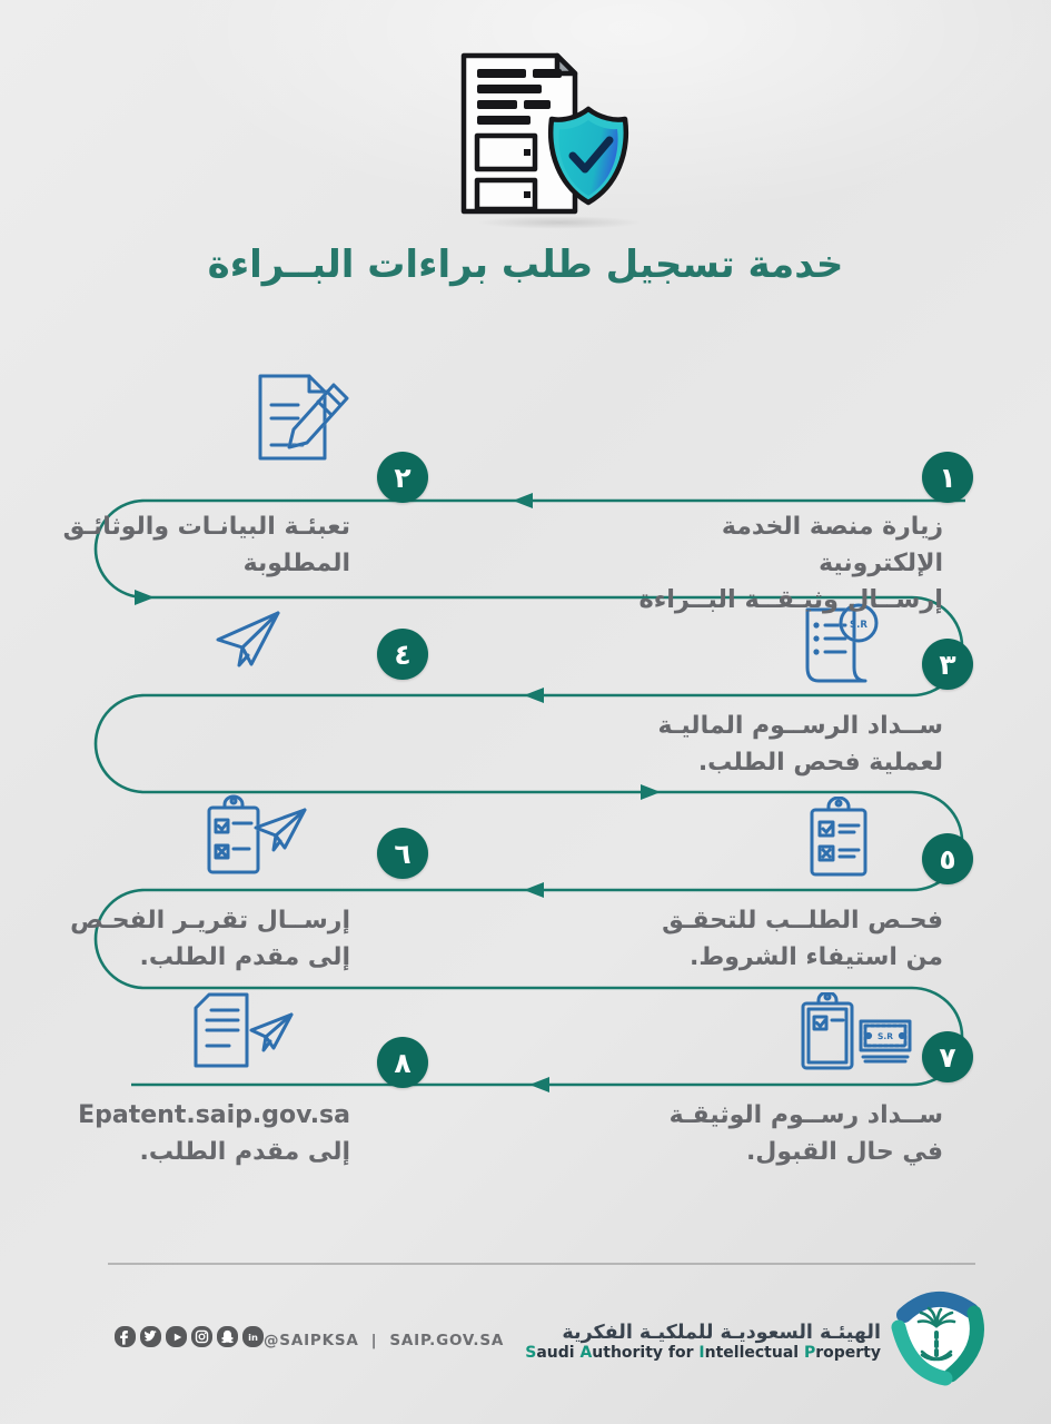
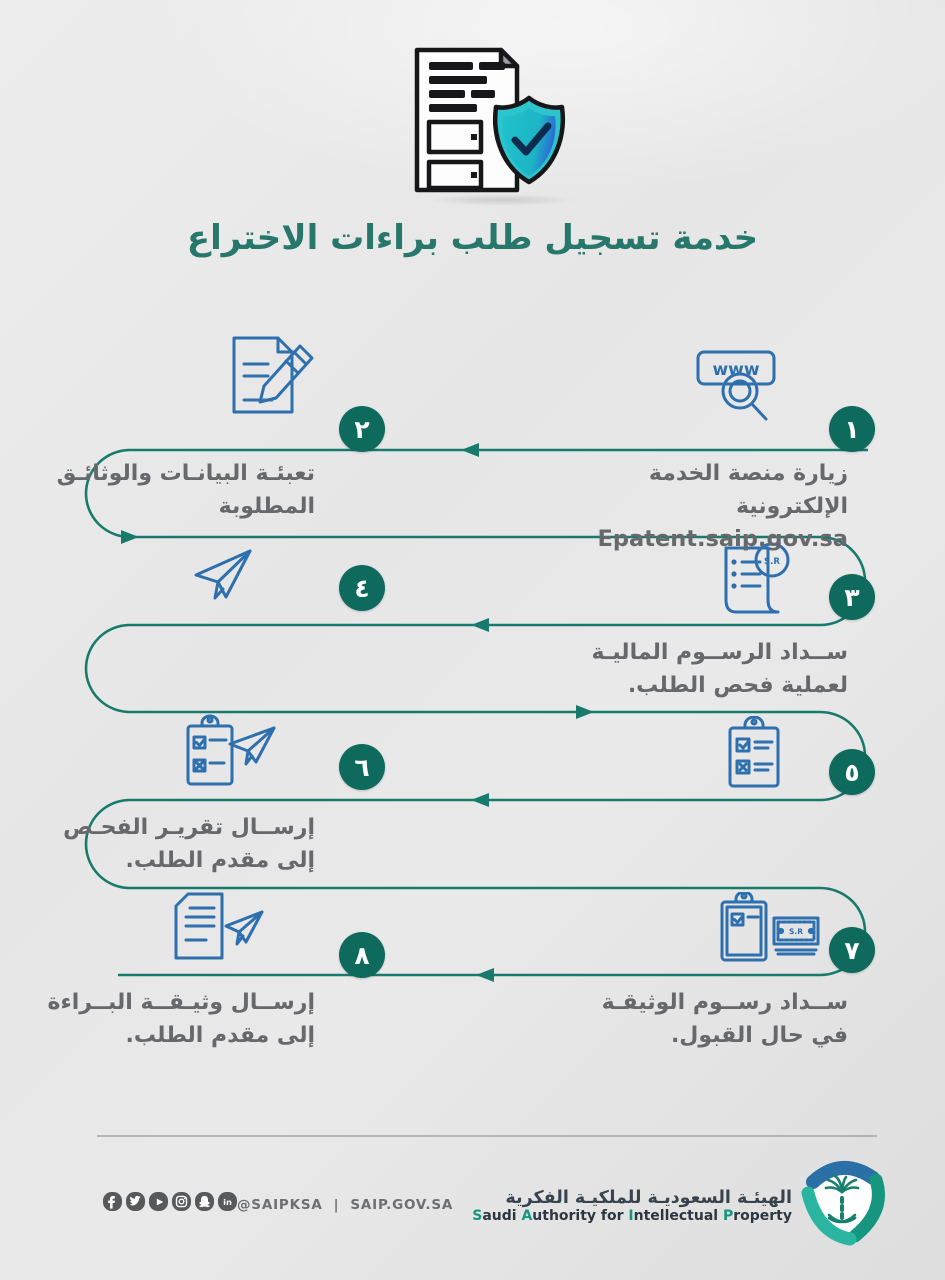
- خدمة تسجيل طلب براءات البــراءة
+ خدمة تسجيل طلب براءات الاختراع
  ١
  ٢
  ٣
  ٤
  ٥
  ٦
  ٧
  ٨
+ www
  S.R
  S.R
  زيارة منصة الخدمة الإلكترونية
- إرســال وثيـقــة البــراءة
+ Epatent.saip.gov.sa
  تعبئـة البيانـات والوثائـق
  المطلوبة
  ســداد الرســوم الماليـة
  لعملية فحص الطلب.
- فحـص الطلــب للتحقـق
- من استيفاء الشروط.
  إرســال تقريـر الفحـص
  إلى مقدم الطلب.
  ســداد رســوم الوثيقـة
  في حال القبول.
- Epatent.saip.gov.sa
+ إرســال وثيـقــة البــراءة
  إلى مقدم الطلب.
  in
  @SAIPKSA | SAIP.GOV.SA
  الهيئـة السعوديـة للملكيـة الفكرية
  Saudi Authority for Intellectual Property
